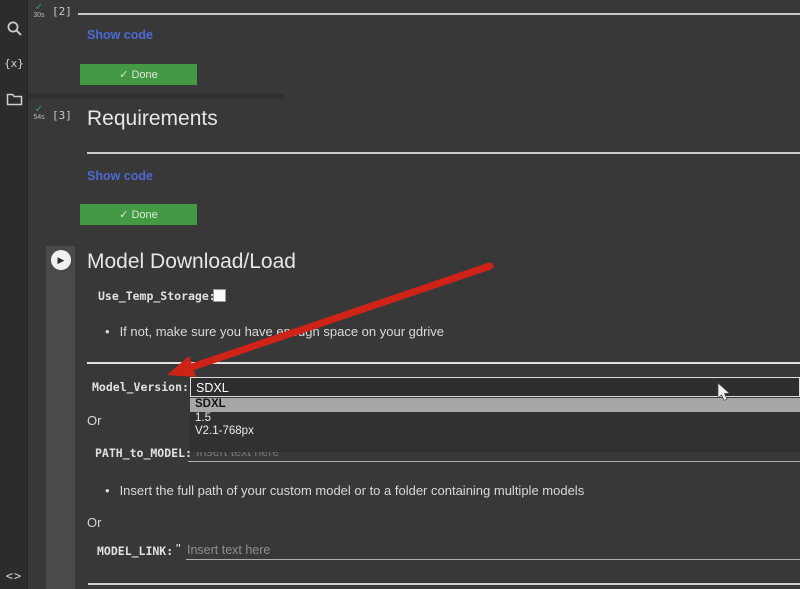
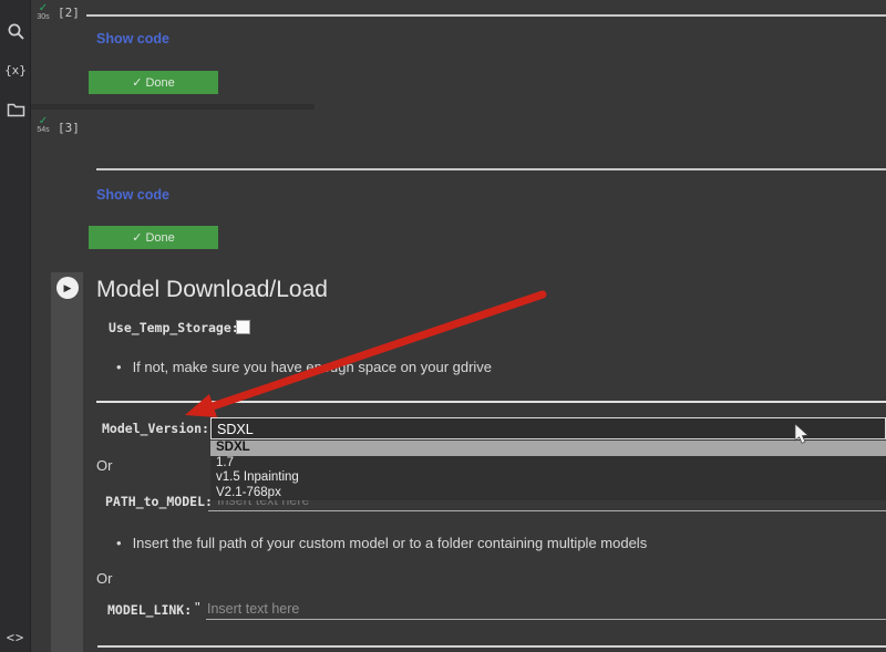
  {x}
  <>
  ✓
  [2]
  Show code
  ✓ Done
  ✓
  [3]
- Requirements
  Show code
  ✓ Done
  ▶
  Model Download/Load
  Use_Temp_Storage
  If not, make sure you have egh space on your gdrive
  Model_Version:
  SDXL
  SDXL
- 1.5
+ 1.7
+ v1.5 Inpainting
  V2.1-768px
  Or
  PATH_to_MODEL:
  Insert text here
  Insert the full path of your custom model or to a folder containing multiple models
  Or
  MODEL_LINK:
  "
  Insert text here
